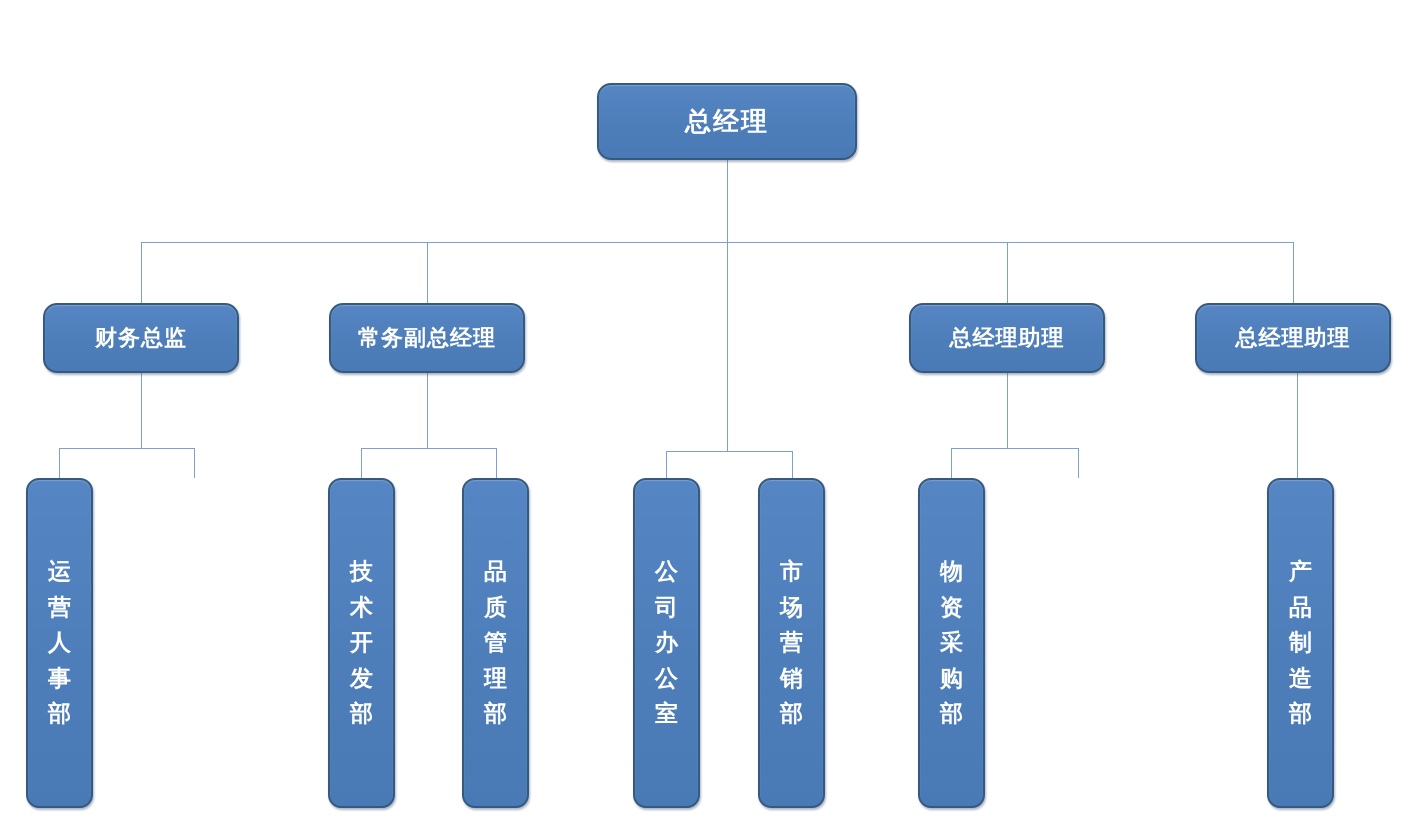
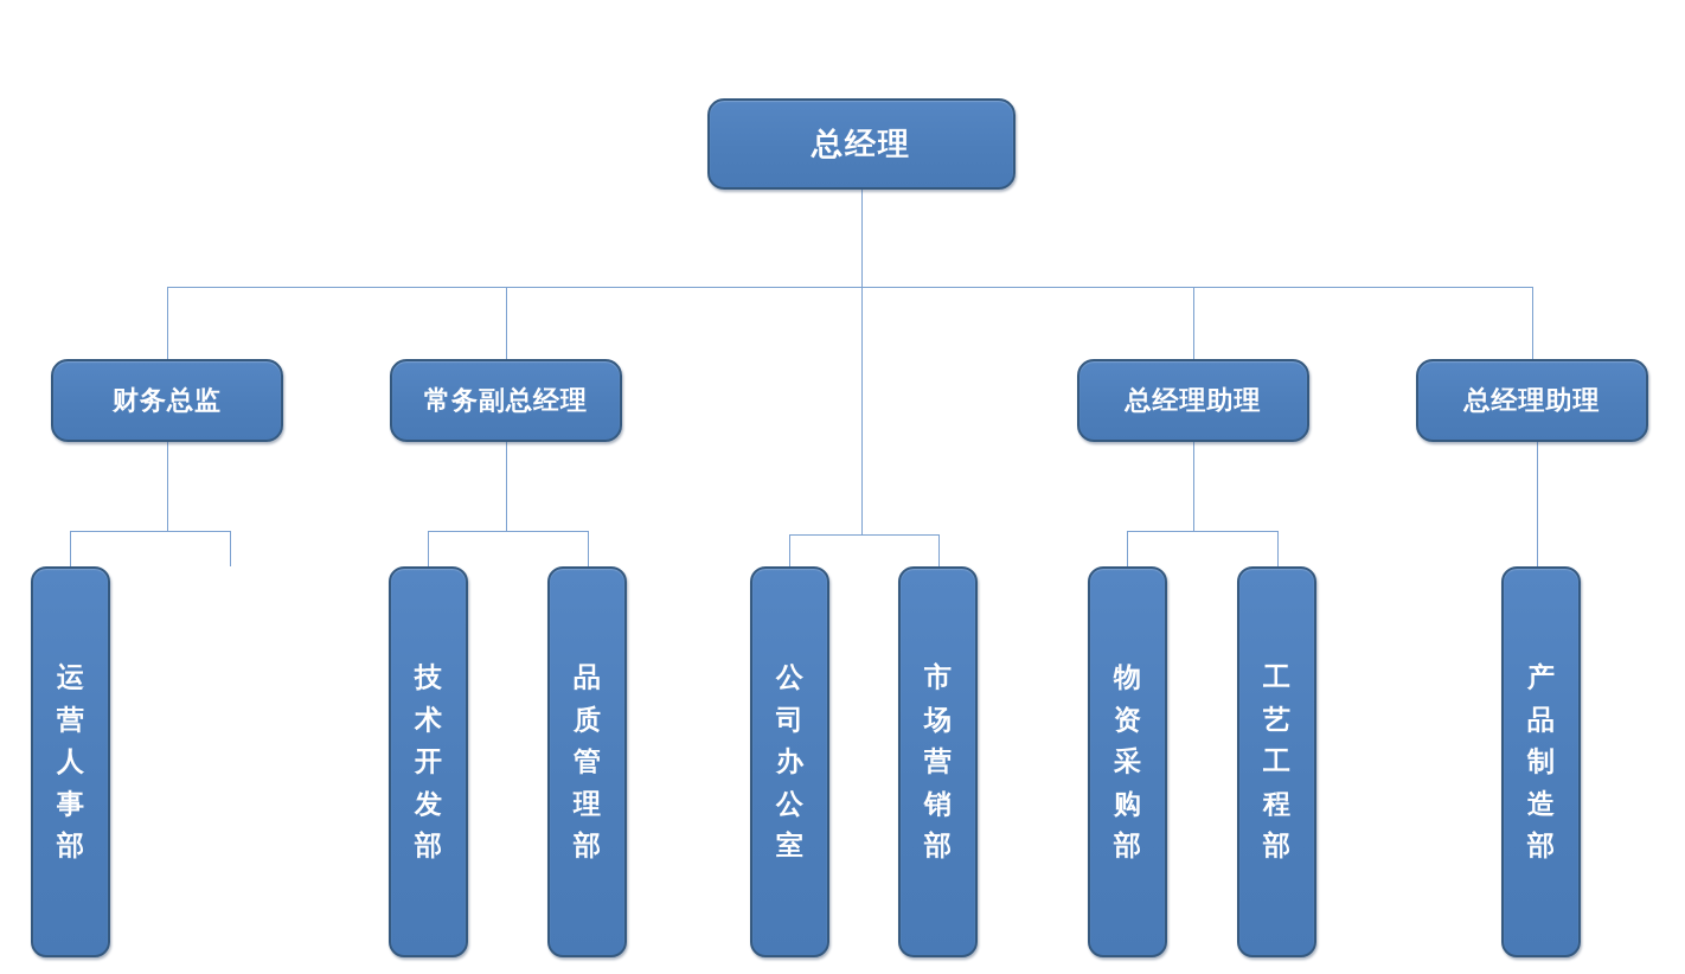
  总经理
  财务总监
  常务副总经理
  总经理助理
  总经理助理
  运营人事部
  技术开发部
  品质管理部
  公司办公室
  市场营销部
  物资采购部
+ 工艺工程部
  产品制造部
